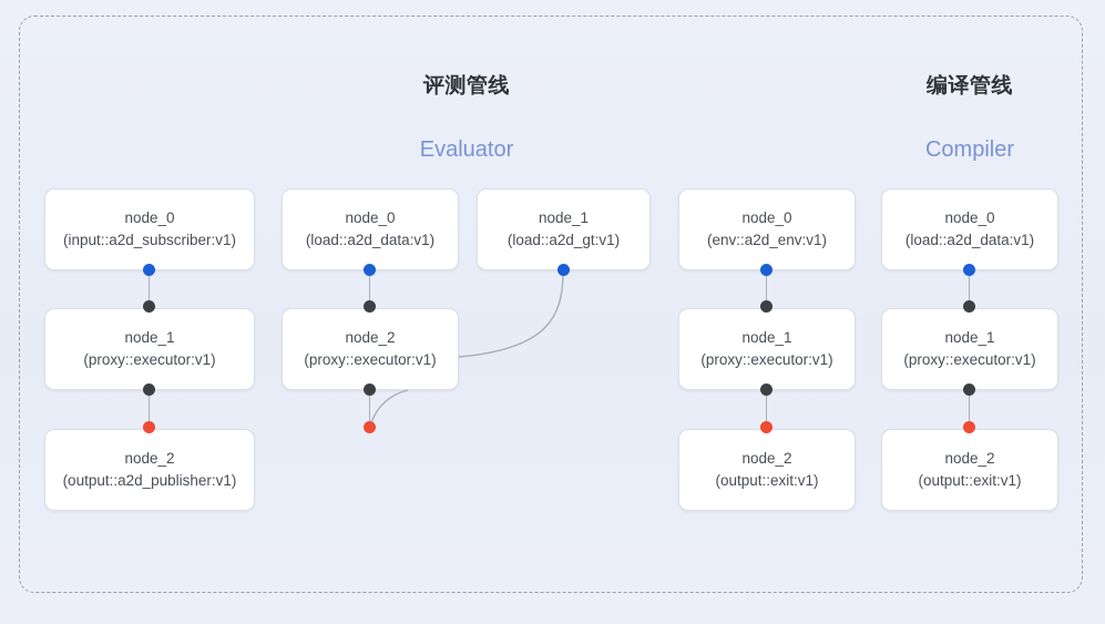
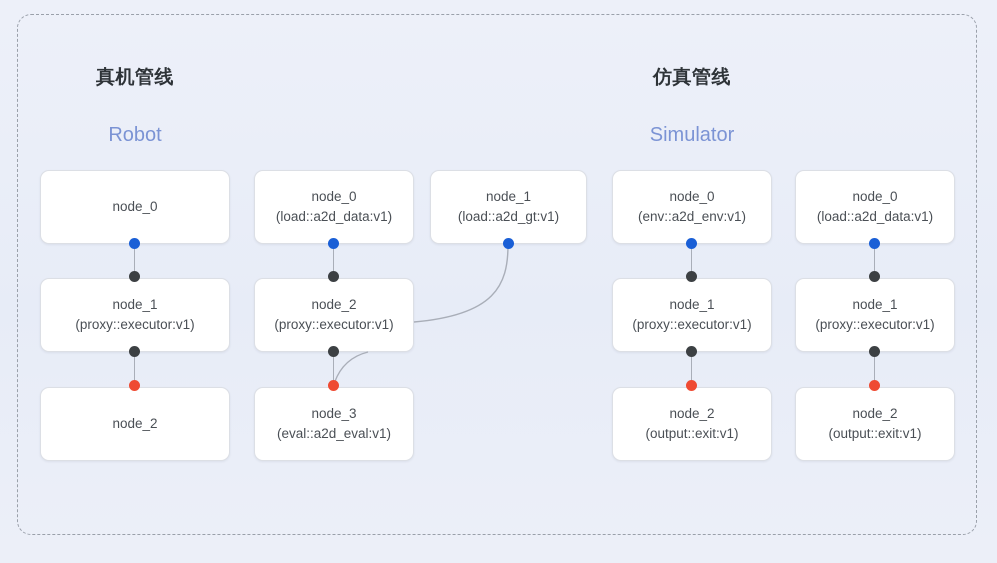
+ 真机管线
+ Robot
  node_0
- (input::a2d_subscriber:v1)
  node_1
  (proxy::executor:v1)
  node_2
- (output::a2d_publisher:v1)
- 评测管线
- Evaluator
  node_0
  (load::a2d_data:v1)
  node_1
  (load::a2d_gt:v1)
  node_2
  (proxy::executor:v1)
+ node_3
+ (eval::a2d_eval:v1)
+ 仿真管线
+ Simulator
  node_0
  (env::a2d_env:v1)
  node_1
  (proxy::executor:v1)
  node_2
  (output::exit:v1)
- 编译管线
- Compiler
  node_0
  (load::a2d_data:v1)
  node_1
  (proxy::executor:v1)
  node_2
  (output::exit:v1)
